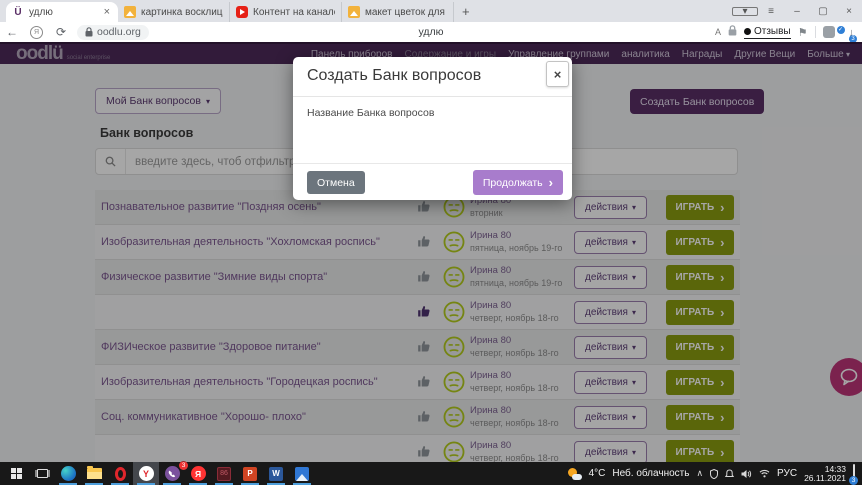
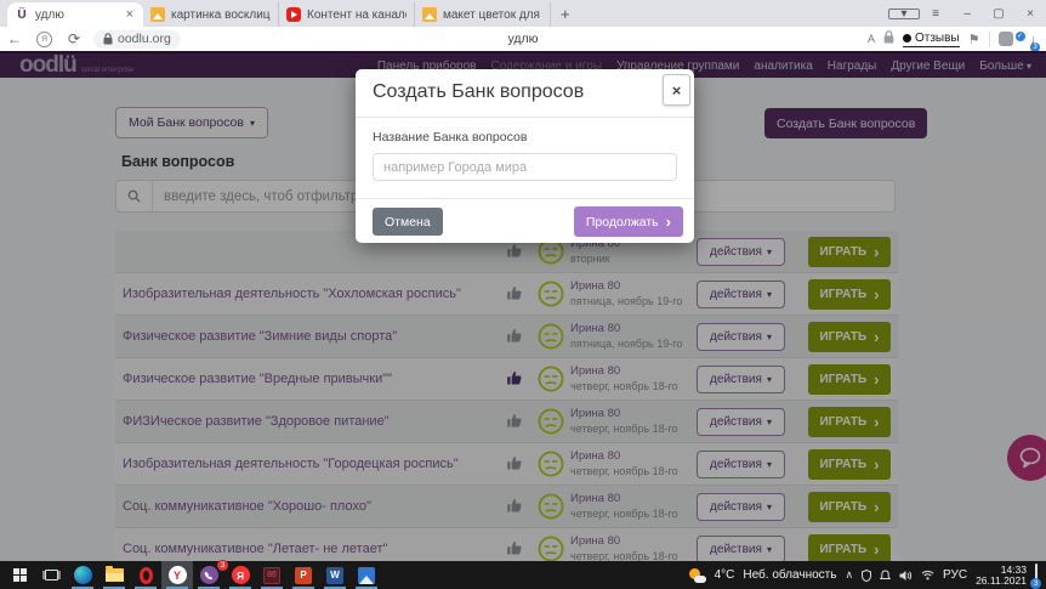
  Ü
  удлю
  ×
  картинка восклиц
  Контент на канал
  макет цветок для
  +
  ▾
  ≡
  –
  ▢
  ×
  удлю
  ←
  ⟳
  oodlu.org
  A
  Отзывы
  ⚑
  ↓
  oodlü
  Панель приборов
  Содержание и игры
  Управление группами
  аналитика
  Награды
  Другие Вещи
  Больше ▾
  Мой Банк вопросов
  ▾
  Создать Банк вопросов
  Банк вопросов
  введите здесь, чтоб отфильт
- Познавательное развитие "Поздняя осень"
  Ирина 80
  вторник
  действия
  ▾
  ИГРАТЬ
  ›
  Изобразительная деятельность "Хохломская роспись"
  Ирина 80
  пятница, ноябрь 19-го
  действия
  ▾
  ИГРАТЬ
  ›
  Физическое развитие "Зимние виды спорта"
  Ирина 80
  пятница, ноябрь 19-го
  действия
  ▾
  ИГРАТЬ
  ›
+ Физическое развитие "Вредные привычки""
  Ирина 80
  четверг, ноябрь 18-го
  действия
  ▾
  ИГРАТЬ
  ›
  ФИЗИческое развитие "Здоровое питание"
  Ирина 80
  четверг, ноябрь 18-го
  действия
  ▾
  ИГРАТЬ
  ›
  Изобразительная деятельность "Городецкая роспись"
  Ирина 80
  четверг, ноябрь 18-го
  действия
  ▾
  ИГРАТЬ
  ›
  Соц. коммуникативное "Хорошо- плохо"
  Ирина 80
  четверг, ноябрь 18-го
  действия
  ▾
  ИГРАТЬ
  ›
+ Соц. коммуникативное "Летает- не летает"
  Ирина 80
  четверг, ноябрь 18-го
  действия
  ▾
  ИГРАТЬ
  ›
  Создать Банк вопросов
  ×
  Название Банка вопросов
+ например Города мира
  Отмена
  Продолжать
  ›
  Y
  Я
  P
  W
  4°C
  Неб. облачность
  ∧
  РУС
  14:33
  26.11.2021
